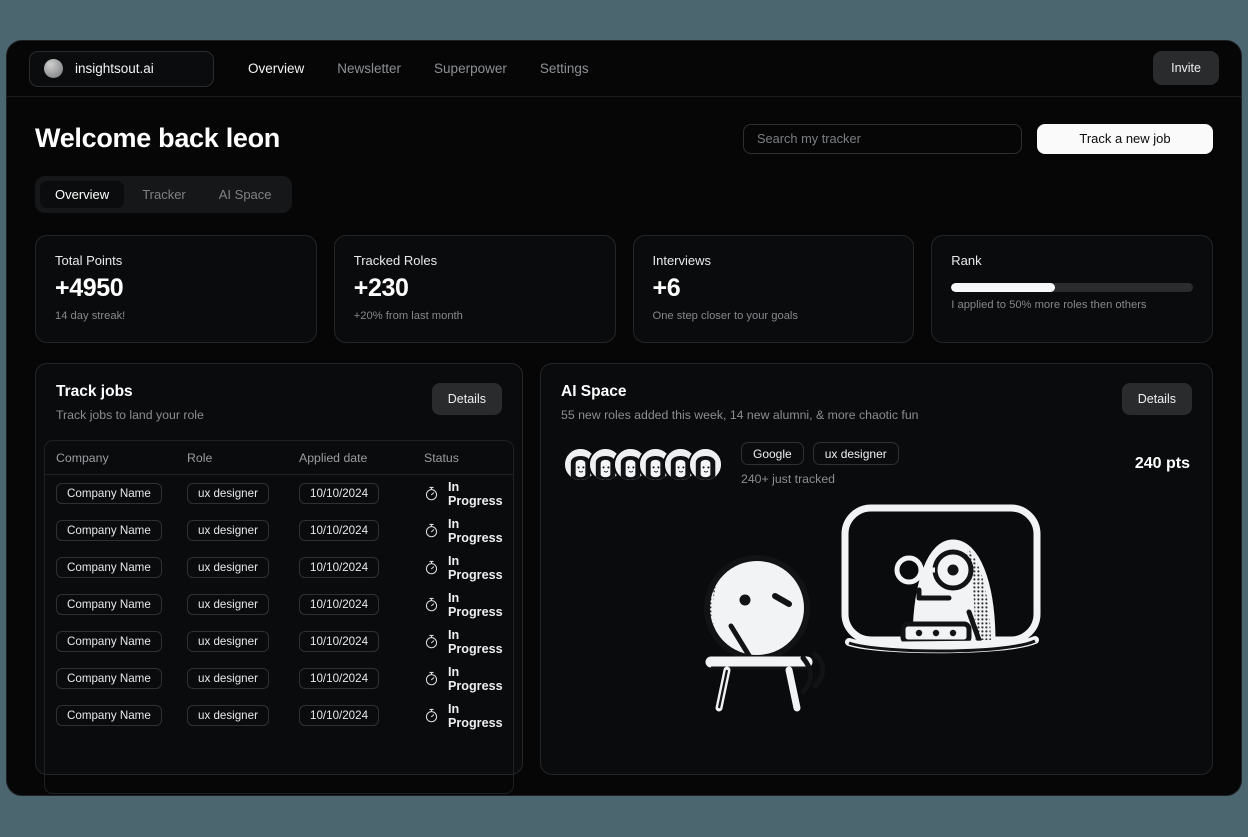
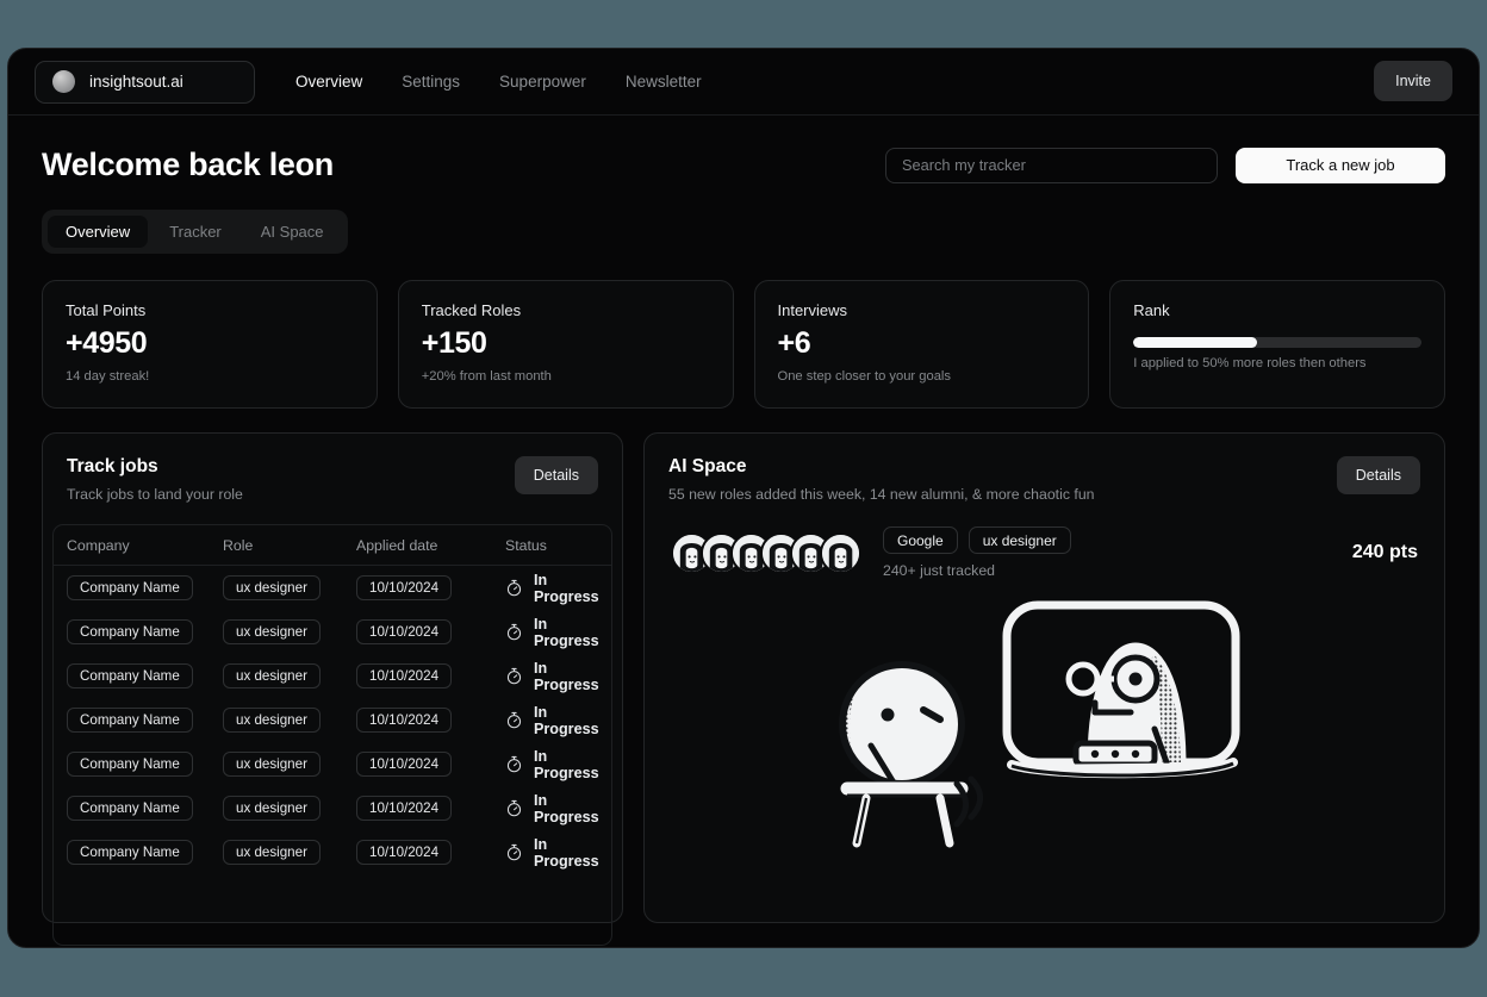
  insightsout.ai
  Overview
- Newsletter
+ Settings
  Superpower
- Settings
+ Newsletter
  Invite
  Welcome back leon
  Search my tracker
  Track a new job
  Overview
  Tracker
  AI Space
  Total Points
  +4950
  14 day streak!
  Tracked Roles
- +230
+ +150
  +20% from last month
  Interviews
  +6
  One step closer to your goals
  Rank
  I applied to 50% more roles then others
  Track jobs
  Track jobs to land your role
  Details
  Company
  Role
  Applied date
  Status
  Company Name
  ux designer
  10/10/2024
  In Progress
  Company Name
  ux designer
  10/10/2024
  In Progress
  Company Name
  ux designer
  10/10/2024
  In Progress
  Company Name
  ux designer
  10/10/2024
  In Progress
  Company Name
  ux designer
  10/10/2024
  In Progress
  Company Name
  ux designer
  10/10/2024
  In Progress
  Company Name
  ux designer
  10/10/2024
  In Progress
  AI Space
  55 new roles added this week, 14 new alumni, & more chaotic fun
  Details
  Google
  ux designer
  240+ just tracked
  240 pts
